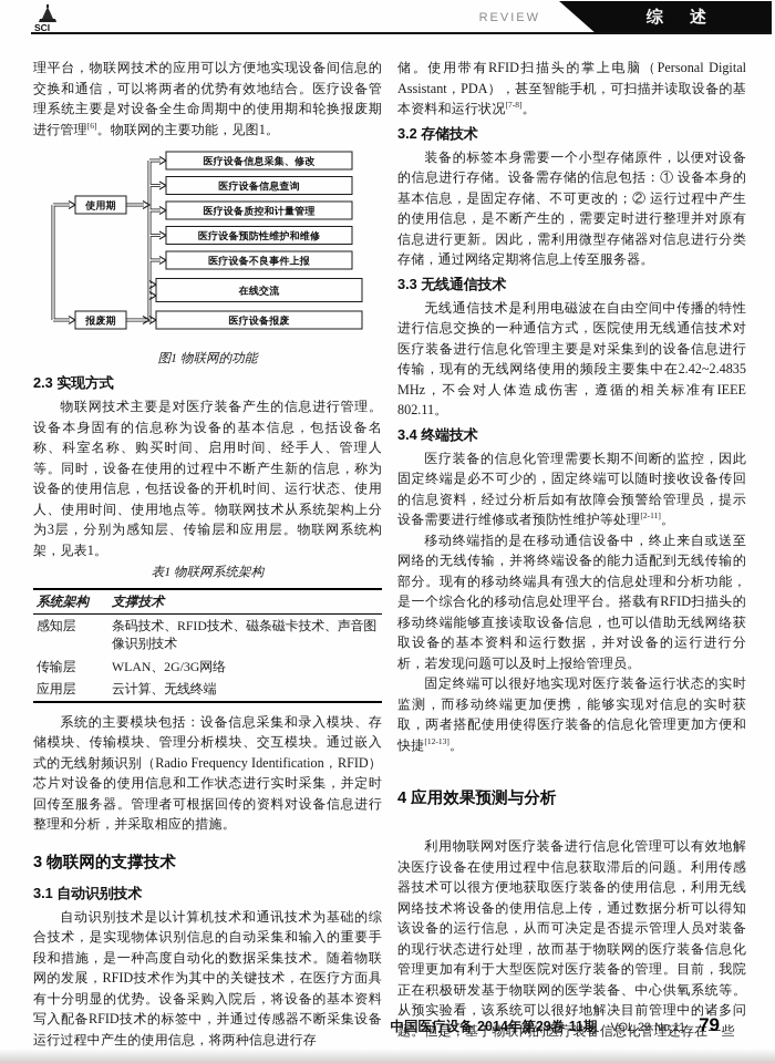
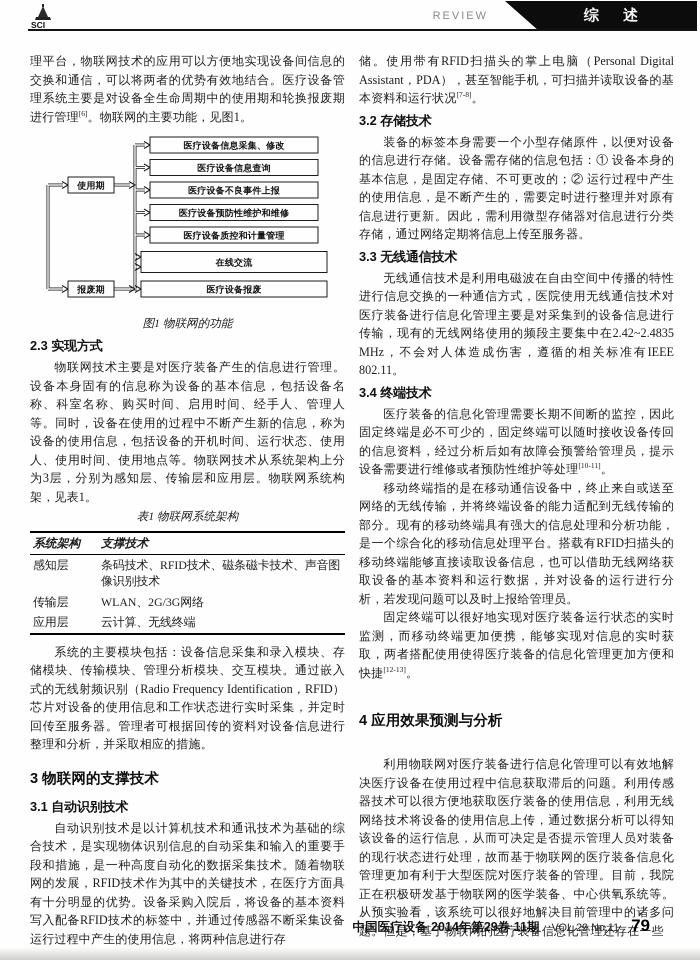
  SCI
  REVIEW
  综 述
  理平台，物联网技术的应用可以方便地实现设备间信息的交换和通信，可以将两者的优势有效地结合。医疗设备管理系统主要是对设备全生命周期中的使用期和轮换报废期进行管理[6]。物联网的主要功能，见图1。
  使用期
  报废期
  医疗设备信息采集、修改
  医疗设备信息查询
- 医疗设备质控和计量管理
+ 医疗设备不良事件上报
  医疗设备预防性维护和维修
- 医疗设备不良事件上报
+ 医疗设备质控和计量管理
  在线交流
  医疗设备报废
  图1 物联网的功能
  2.3 实现方式
  物联网技术主要是对医疗装备产生的信息进行管理。设备本身固有的信息称为设备的基本信息，包括设备名称、科室名称、购买时间、启用时间、经手人、管理人等。同时，设备在使用的过程中不断产生新的信息，称为设备的使用信息，包括设备的开机时间、运行状态、使用人、使用时间、使用地点等。物联网技术从系统架构上分为3层，分别为感知层、传输层和应用层。物联网系统构架，见表1。
  表1 物联网系统架构
  系统架构	支撑技术
  感知层	条码技术、RFID技术、磁条磁卡技术、声音图像识别技术
  传输层	WLAN、2G/3G网络
  应用层	云计算、无线终端
  系统的主要模块包括：设备信息采集和录入模块、存储模块、传输模块、管理分析模块、交互模块。通过嵌入式的无线射频识别（Radio Frequency Identification，RFID）芯片对设备的使用信息和工作状态进行实时采集，并定时回传至服务器。管理者可根据回传的资料对设备信息进行整理和分析，并采取相应的措施。
  3 物联网的支撑技术
  3.1 自动识别技术
  自动识别技术是以计算机技术和通讯技术为基础的综合技术，是实现物体识别信息的自动采集和输入的重要手段和措施，是一种高度自动化的数据采集技术。随着物联网的发展，RFID技术作为其中的关键技术，在医疗方面具有十分明显的优势。设备采购入院后，将设备的基本资料写入配备RFID技术的标签中，并通过传感器不断采集设备运行过程中产生的使用信息，将两种信息进行存
  储。使用带有RFID扫描头的掌上电脑（Personal Digital Assistant，PDA），甚至智能手机，可扫描并读取设备的基本资料和运行状况[7-8]。
  3.2 存储技术
  装备的标签本身需要一个小型存储原件，以便对设备的信息进行存储。设备需存储的信息包括：① 设备本身的基本信息，是固定存储、不可更改的；② 运行过程中产生的使用信息，是不断产生的，需要定时进行整理并对原有信息进行更新。因此，需利用微型存储器对信息进行分类存储，通过网络定期将信息上传至服务器。
  3.3 无线通信技术
  无线通信技术是利用电磁波在自由空间中传播的特性进行信息交换的一种通信方式，医院使用无线通信技术对医疗装备进行信息化管理主要是对采集到的设备信息进行传输，现有的无线网络使用的频段主要集中在2.42~2.4835 MHz，不会对人体造成伤害，遵循的相关标准有IEEE 802.11。
  3.4 终端技术
- 医疗装备的信息化管理需要长期不间断的监控，因此固定终端是必不可少的，固定终端可以随时接收设备传回的信息资料，经过分析后如有故障会预警给管理员，提示设备需要进行维修或者预防性维护等处理[2-11]。
+ 医疗装备的信息化管理需要长期不间断的监控，因此固定终端是必不可少的，固定终端可以随时接收设备传回的信息资料，经过分析后如有故障会预警给管理员，提示设备需要进行维修或者预防性维护等处理[10-11]。
  移动终端指的是在移动通信设备中，终止来自或送至网络的无线传输，并将终端设备的能力适配到无线传输的部分。现有的移动终端具有强大的信息处理和分析功能，是一个综合化的移动信息处理平台。搭载有RFID扫描头的移动终端能够直接读取设备信息，也可以借助无线网络获取设备的基本资料和运行数据，并对设备的运行进行分析，若发现问题可以及时上报给管理员。
  固定终端可以很好地实现对医疗装备运行状态的实时监测，而移动终端更加便携，能够实现对信息的实时获取，两者搭配使用使得医疗装备的信息化管理更加方便和快捷[12-13]。
  4 应用效果预测与分析
  利用物联网对医疗装备进行信息化管理可以有效地解决医疗设备在使用过程中信息获取滞后的问题。利用传感器技术可以很方便地获取医疗装备的使用信息，利用无线网络技术将设备的使用信息上传，通过数据分析可以得知该设备的运行信息，从而可决定是否提示管理人员对装备的现行状态进行处理，故而基于物联网的医疗装备信息化管理更加有利于大型医院对医疗装备的管理。目前，我院正在积极研发基于物联网的医学装备、中心供氧系统等。从预实验看，该系统可以很好地解决目前管理中的诸多问题。但是，基于物联网的医疗装备信息化管理还存在一些
  中国医疗设备 2014年第29卷 11期
  VOL.29 No.11
  79
